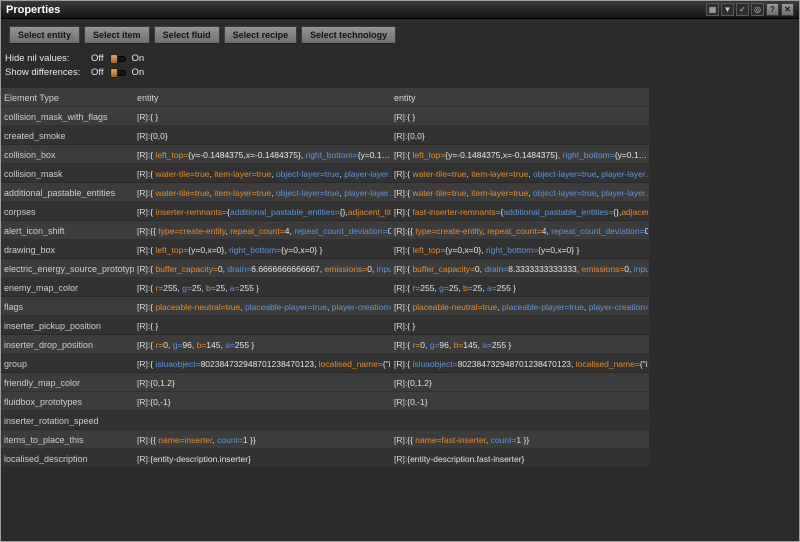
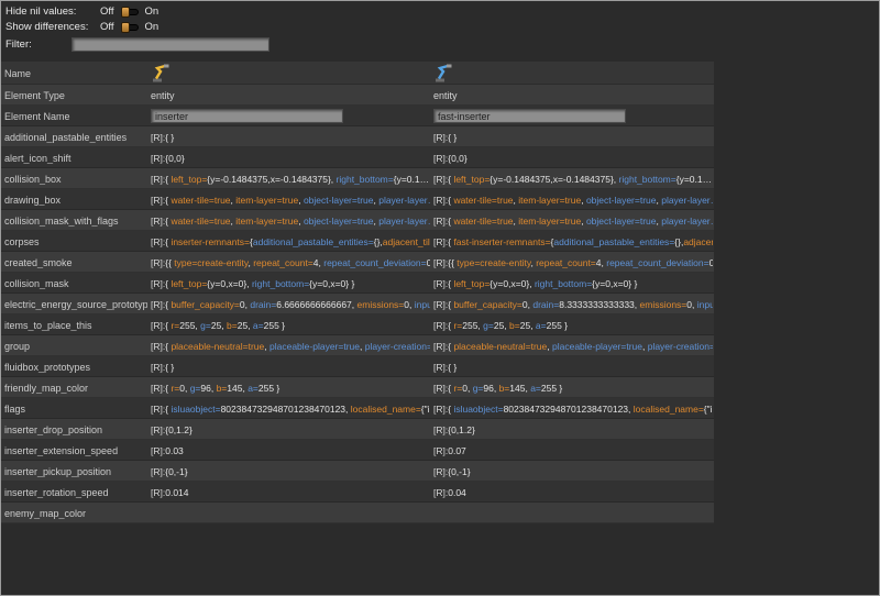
- Properties
- ▦
- ▼
- ✓
- ◎
- ?
- ✕
- Select entity
- Select item
- Select fluid
- Select recipe
- Select technology
  Hide nil values:
  Off
  On
  Show differences:
  Off
  On
+ Filter:
+ Name
  Element Type
  entity
  entity
+ Element Name
+ inserter
+ fast-inserter
- collision_mask_with_flags
+ additional_pastable_entities
  [R]:{ }
  [R]:{ }
- created_smoke
+ alert_icon_shift
  [R]:{0,0}
  [R]:{0,0}
  collision_box
  [R]:{ left_top={y=-0.1484375,x=-0.1484375}, right_bottom={y=0.1…
  [R]:{ left_top={y=-0.1484375,x=-0.1484375}, right_bottom={y=0.1…
- collision_mask
+ drawing_box
  [R]:{ water-tile=true, item-layer=true, object-layer=true, player-layer
  [R]:{ water-tile=true, item-layer=true, object-layer=true, player-layer
- additional_pastable_entities
+ collision_mask_with_flags
  [R]:{ water-tile=true, item-layer=true, object-layer=true, player-layer
  [R]:{ water-tile=true, item-layer=true, object-layer=true, player-layer
  corpses
  [R]:{ inserter-remnants={additional_pastable_entities={},adjacent_til
  [R]:{ fast-inserter-remnants={additional_pastable_entities={},adjace
- alert_icon_shift
+ created_smoke
  [R]:{{ type=create-entity, repeat_count=4, repeat_count_deviation=0
  [R]:{{ type=create-entity, repeat_count=4, repeat_count_deviation=0
- drawing_box
+ collision_mask
  [R]:{ left_top={y=0,x=0}, right_bottom={y=0,x=0} }
  [R]:{ left_top={y=0,x=0}, right_bottom={y=0,x=0} }
  electric_energy_source_prototyp
  [R]:{ buffer_capacity=0, drain=6.6666666666667, emissions=0, inpu
  [R]:{ buffer_capacity=0, drain=8.3333333333333, emissions=0, inpu
- enemy_map_color
+ items_to_place_this
  [R]:{ r=255, g=25, b=25, a=255 }
  [R]:{ r=255, g=25, b=25, a=255 }
- flags
+ group
  [R]:{ placeable-neutral=true, placeable-player=true, player-creation=
  [R]:{ placeable-neutral=true, placeable-player=true, player-creation=
- inserter_pickup_position
+ fluidbox_prototypes
  [R]:{ }
  [R]:{ }
- inserter_drop_position
+ friendly_map_color
  [R]:{ r=0, g=96, b=145, a=255 }
  [R]:{ r=0, g=96, b=145, a=255 }
- group
+ flags
  [R]:{ isluaobject=802384732948701238470123, localised_name={"i
  [R]:{ isluaobject=802384732948701238470123, localised_name={"i
- friendly_map_color
+ inserter_drop_position
  [R]:{0,1.2}
  [R]:{0,1.2}
+ inserter_extension_speed
+ [R]:0.03
+ [R]:0.07
- fluidbox_prototypes
+ inserter_pickup_position
  [R]:{0,-1}
  [R]:{0,-1}
  inserter_rotation_speed
+ [R]:0.014
+ [R]:0.04
- items_to_place_this
+ enemy_map_color
- [R]:{{ name=inserter, count=1 }}
- [R]:{{ name=fast-inserter, count=1 }}
- localised_description
- [R]:{entity-description.inserter}
- [R]:{entity-description.fast-inserter}
